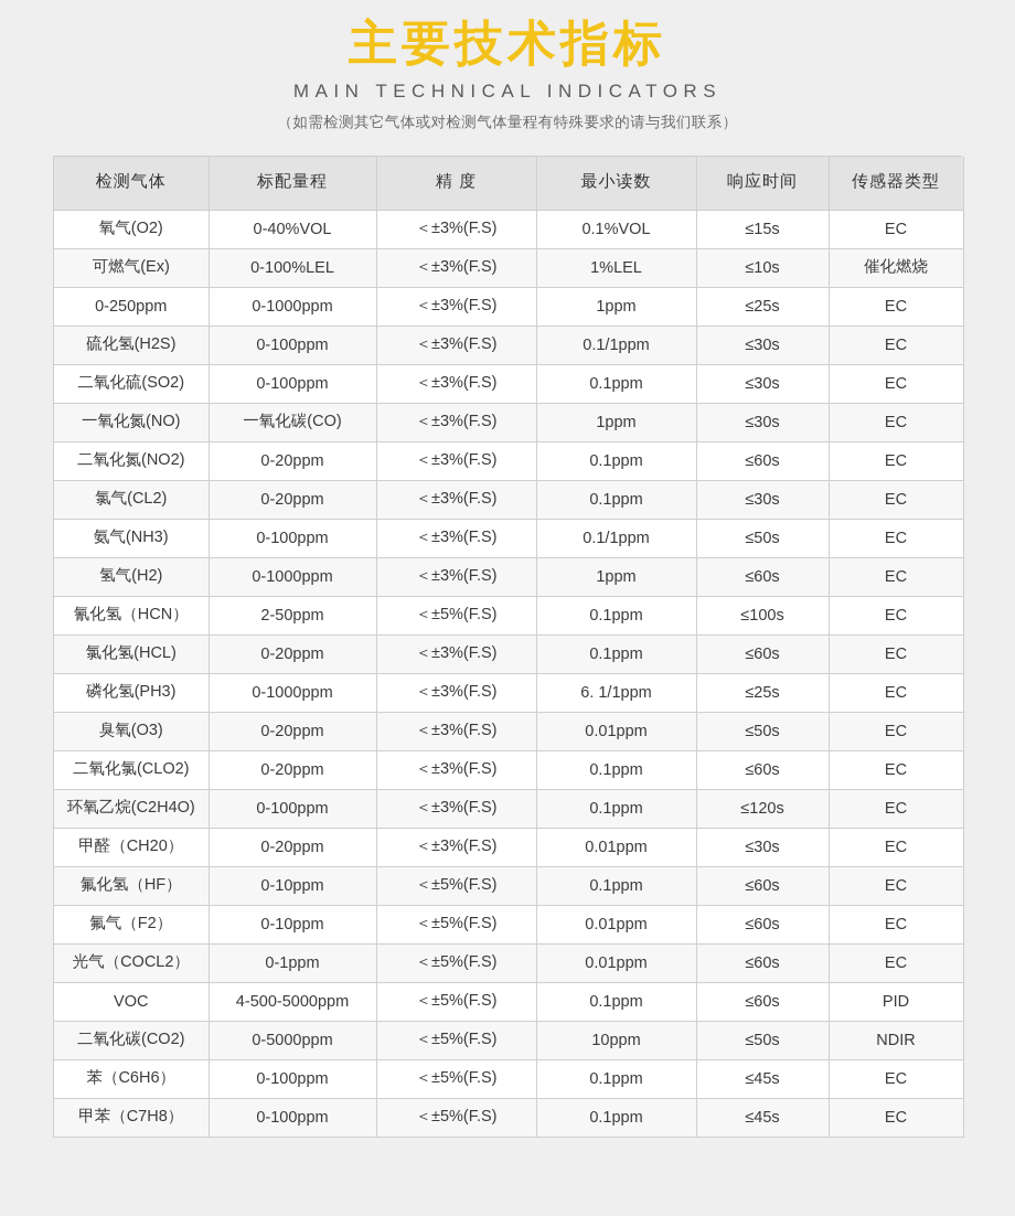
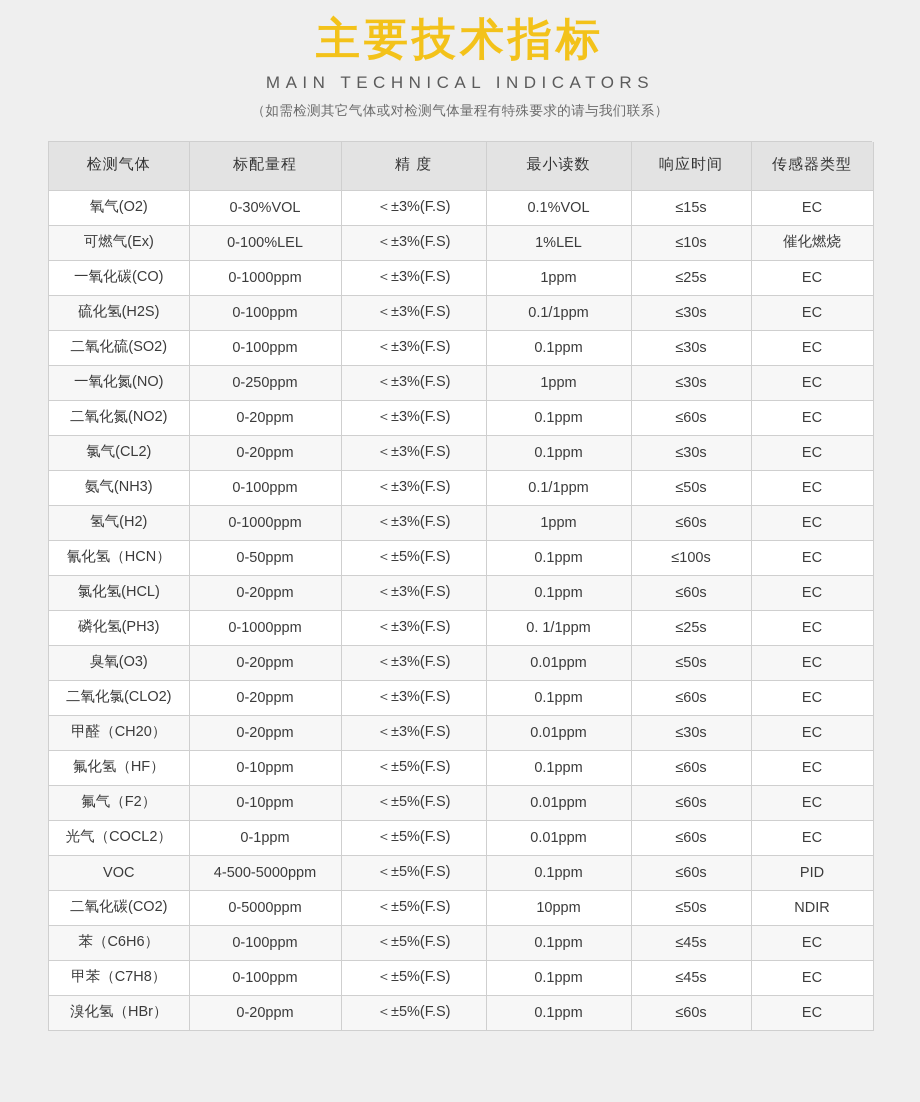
  主要技术指标
  MAIN TECHNICAL INDICATORS
  （如需检测其它气体或对检测气体量程有特殊要求的请与我们联系）
  检测气体	标配量程	精 度	最小读数	响应时间	传感器类型
- 氧气(O2)	0-40%VOL	＜±3%(F.S)	0.1%VOL	≤15s	EC
+ 氧气(O2)	0-30%VOL	＜±3%(F.S)	0.1%VOL	≤15s	EC
  可燃气(Ex)	0-100%LEL	＜±3%(F.S)	1%LEL	≤10s	催化燃烧
- 0-250ppm	0-1000ppm	＜±3%(F.S)	1ppm	≤25s	EC
+ 一氧化碳(CO)	0-1000ppm	＜±3%(F.S)	1ppm	≤25s	EC
  硫化氢(H2S)	0-100ppm	＜±3%(F.S)	0.1/1ppm	≤30s	EC
  二氧化硫(SO2)	0-100ppm	＜±3%(F.S)	0.1ppm	≤30s	EC
- 一氧化氮(NO)	一氧化碳(CO)	＜±3%(F.S)	1ppm	≤30s	EC
+ 一氧化氮(NO)	0-250ppm	＜±3%(F.S)	1ppm	≤30s	EC
  二氧化氮(NO2)	0-20ppm	＜±3%(F.S)	0.1ppm	≤60s	EC
  氯气(CL2)	0-20ppm	＜±3%(F.S)	0.1ppm	≤30s	EC
  氨气(NH3)	0-100ppm	＜±3%(F.S)	0.1/1ppm	≤50s	EC
  氢气(H2)	0-1000ppm	＜±3%(F.S)	1ppm	≤60s	EC
- 氰化氢（HCN）	2-50ppm	＜±5%(F.S)	0.1ppm	≤100s	EC
+ 氰化氢（HCN）	0-50ppm	＜±5%(F.S)	0.1ppm	≤100s	EC
  氯化氢(HCL)	0-20ppm	＜±3%(F.S)	0.1ppm	≤60s	EC
- 磷化氢(PH3)	0-1000ppm	＜±3%(F.S)	6. 1/1ppm	≤25s	EC
+ 磷化氢(PH3)	0-1000ppm	＜±3%(F.S)	0. 1/1ppm	≤25s	EC
  臭氧(O3)	0-20ppm	＜±3%(F.S)	0.01ppm	≤50s	EC
  二氧化氯(CLO2)	0-20ppm	＜±3%(F.S)	0.1ppm	≤60s	EC
- 环氧乙烷(C2H4O)	0-100ppm	＜±3%(F.S)	0.1ppm	≤120s	EC
  甲醛（CH20）	0-20ppm	＜±3%(F.S)	0.01ppm	≤30s	EC
  氟化氢（HF）	0-10ppm	＜±5%(F.S)	0.1ppm	≤60s	EC
  氟气（F2）	0-10ppm	＜±5%(F.S)	0.01ppm	≤60s	EC
  光气（COCL2）	0-1ppm	＜±5%(F.S)	0.01ppm	≤60s	EC
  VOC	4-500-5000ppm	＜±5%(F.S)	0.1ppm	≤60s	PID
  二氧化碳(CO2)	0-5000ppm	＜±5%(F.S)	10ppm	≤50s	NDIR
  苯（C6H6）	0-100ppm	＜±5%(F.S)	0.1ppm	≤45s	EC
  甲苯（C7H8）	0-100ppm	＜±5%(F.S)	0.1ppm	≤45s	EC
+ 溴化氢（HBr）	0-20ppm	＜±5%(F.S)	0.1ppm	≤60s	EC
